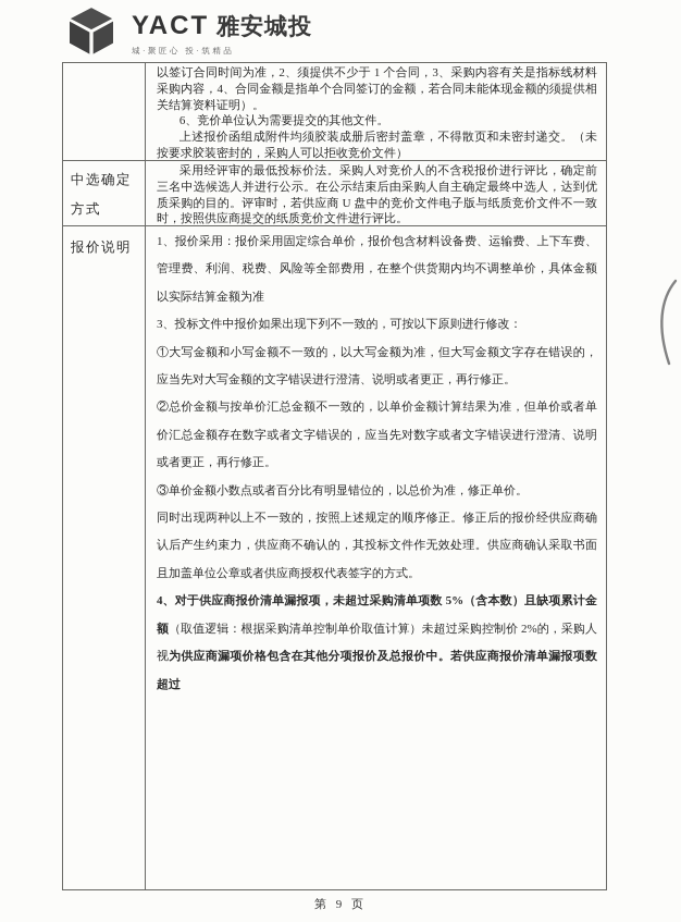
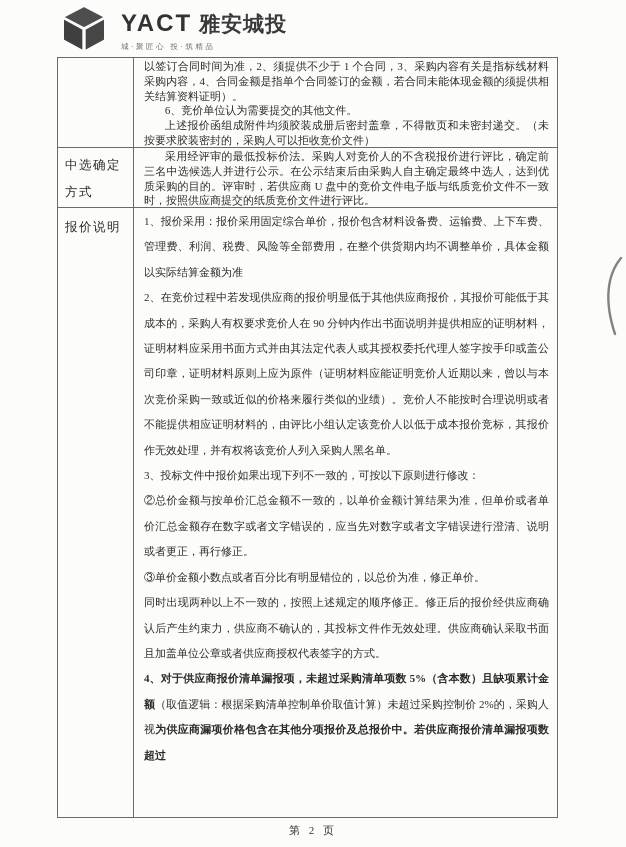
  YACT
  雅安城投
  城·聚匠心 投·筑精品
  以签订合同时间为准，2、须提供不少于 1 个合同，3、采购内容有关是指标线材料采购内容，4、合同金额是指单个合同签订的金额，若合同未能体现金额的须提供相关结算资料证明）。
  6、竞价单位认为需要提交的其他文件。
  上述报价函组成附件均须胶装成册后密封盖章，不得散页和未密封递交。（未按要求胶装密封的，采购人可以拒收竞价文件）
  中选确定方式
  采用经评审的最低投标价法。采购人对竞价人的不含税报价进行评比，确定前三名中选候选人并进行公示。在公示结束后由采购人自主确定最终中选人，达到优质采购的目的。评审时，若供应商 U 盘中的竞价文件电子版与纸质竞价文件不一致时，按照供应商提交的纸质竞价文件进行评比。
  报价说明
  1、报价采用：报价采用固定综合单价，报价包含材料设备费、运输费、上下车费、管理费、利润、税费、风险等全部费用，在整个供货期内均不调整单价，具体金额以实际结算金额为准
+ 2、在竞价过程中若发现供应商的报价明显低于其他供应商报价，其报价可能低于其成本的，采购人有权要求竞价人在 90 分钟内作出书面说明并提供相应的证明材料，证明材料应采用书面方式并由其法定代表人或其授权委托代理人签字按手印或盖公司印章，证明材料原则上应为原件（证明材料应能证明竞价人近期以来，曾以与本次竞价采购一致或近似的价格来履行类似的业绩）。竞价人不能按时合理说明或者不能提供相应证明材料的，由评比小组认定该竞价人以低于成本报价竞标，其报价作无效处理，并有权将该竞价人列入采购人黑名单。
  3、投标文件中报价如果出现下列不一致的，可按以下原则进行修改：
- ①大写金额和小写金额不一致的，以大写金额为准，但大写金额文字存在错误的，应当先对大写金额的文字错误进行澄清、说明或者更正，再行修正。
  ②总价金额与按单价汇总金额不一致的，以单价金额计算结果为准，但单价或者单价汇总金额存在数字或者文字错误的，应当先对数字或者文字错误进行澄清、说明或者更正，再行修正。
  ③单价金额小数点或者百分比有明显错位的，以总价为准，修正单价。
  同时出现两种以上不一致的，按照上述规定的顺序修正。修正后的报价经供应商确认后产生约束力，供应商不确认的，其投标文件作无效处理。供应商确认采取书面且加盖单位公章或者供应商授权代表签字的方式。
  4、对于供应商报价清单漏报项，未超过采购清单项数 5%（含本数）且缺项累计金额（取值逻辑：根据采购清单控制单价取值计算）未超过采购控制价 2%的，采购人视为供应商漏项价格包含在其他分项报价及总报价中。若供应商报价清单漏报项数超过
- 第 9 页
+ 第 2 页
